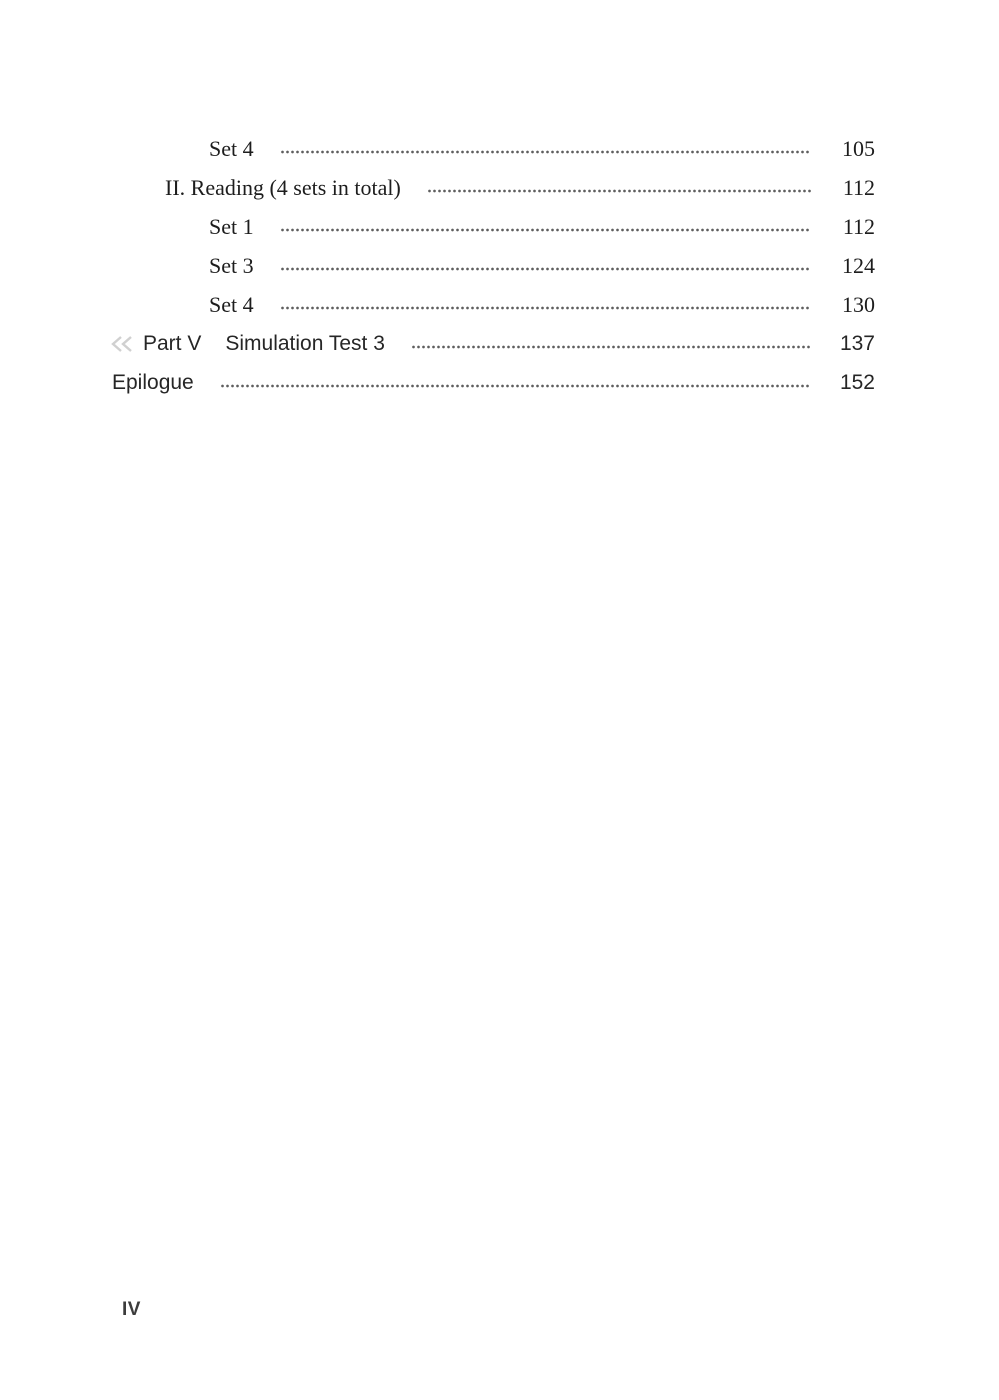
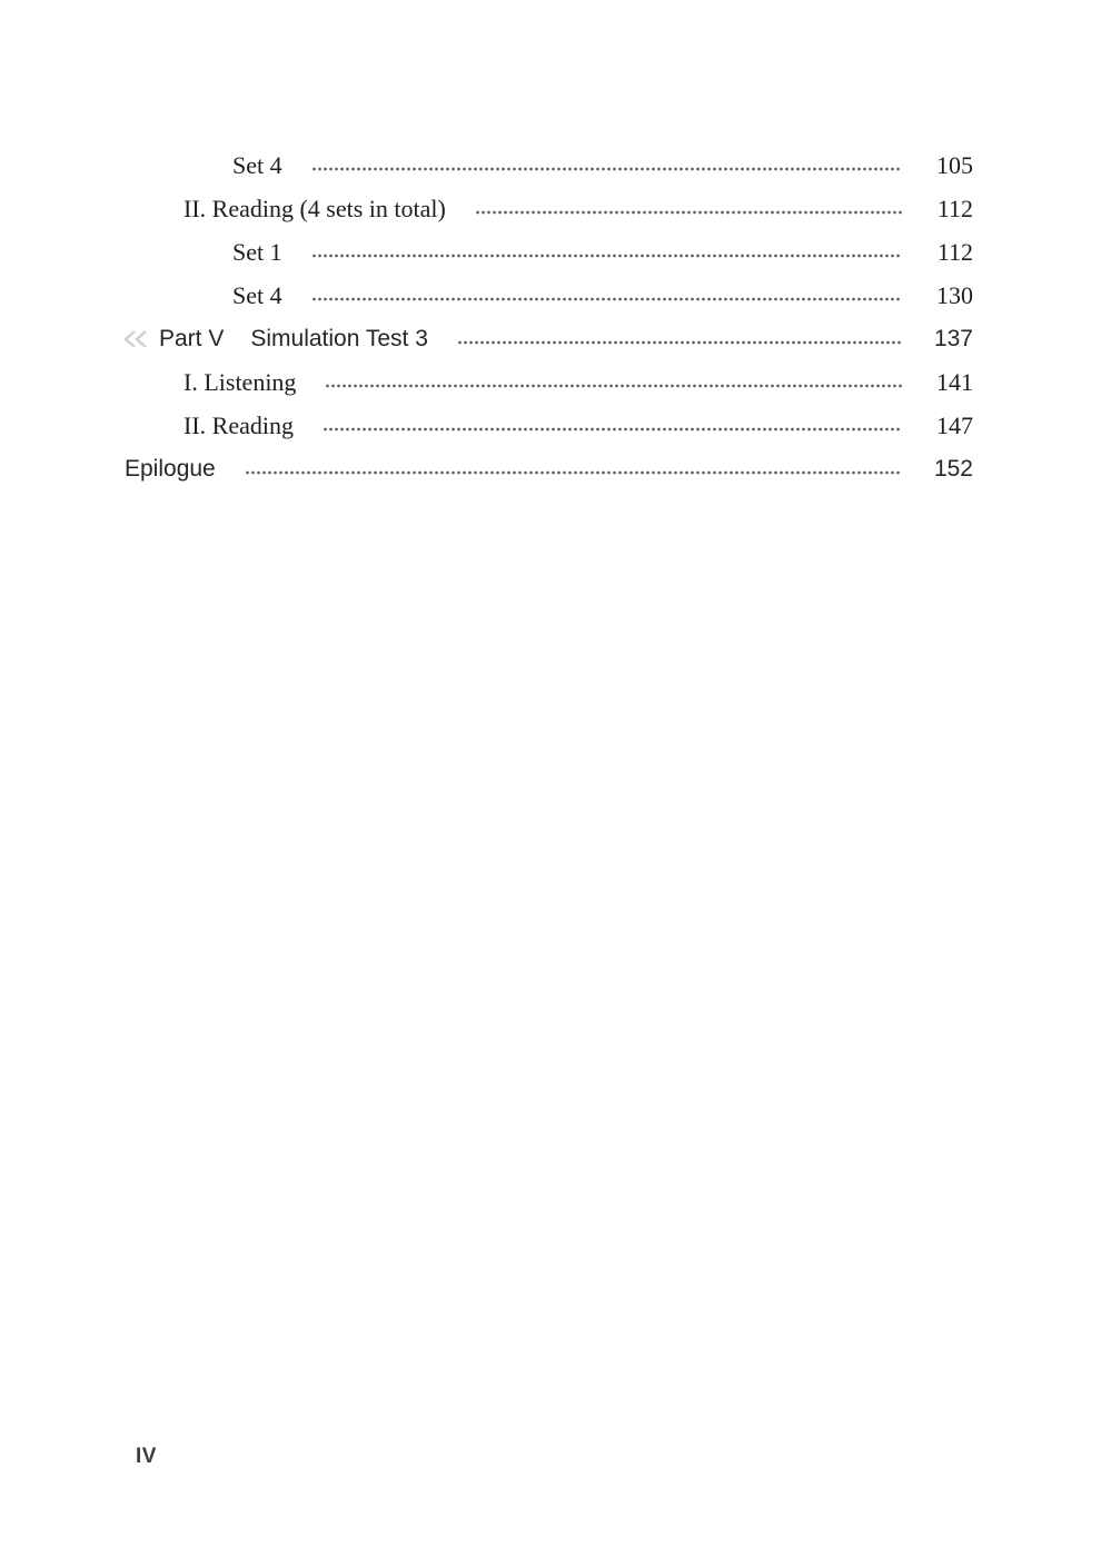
  Set 4
  105
  II. Reading (4 sets in total)
  112
  Set 1
  112
- Set 3
- 124
  Set 4
  130
  Part V
  Simulation Test 3
  137
+ I. Listening
+ 141
+ II. Reading
+ 147
  Epilogue
  152
  IV
